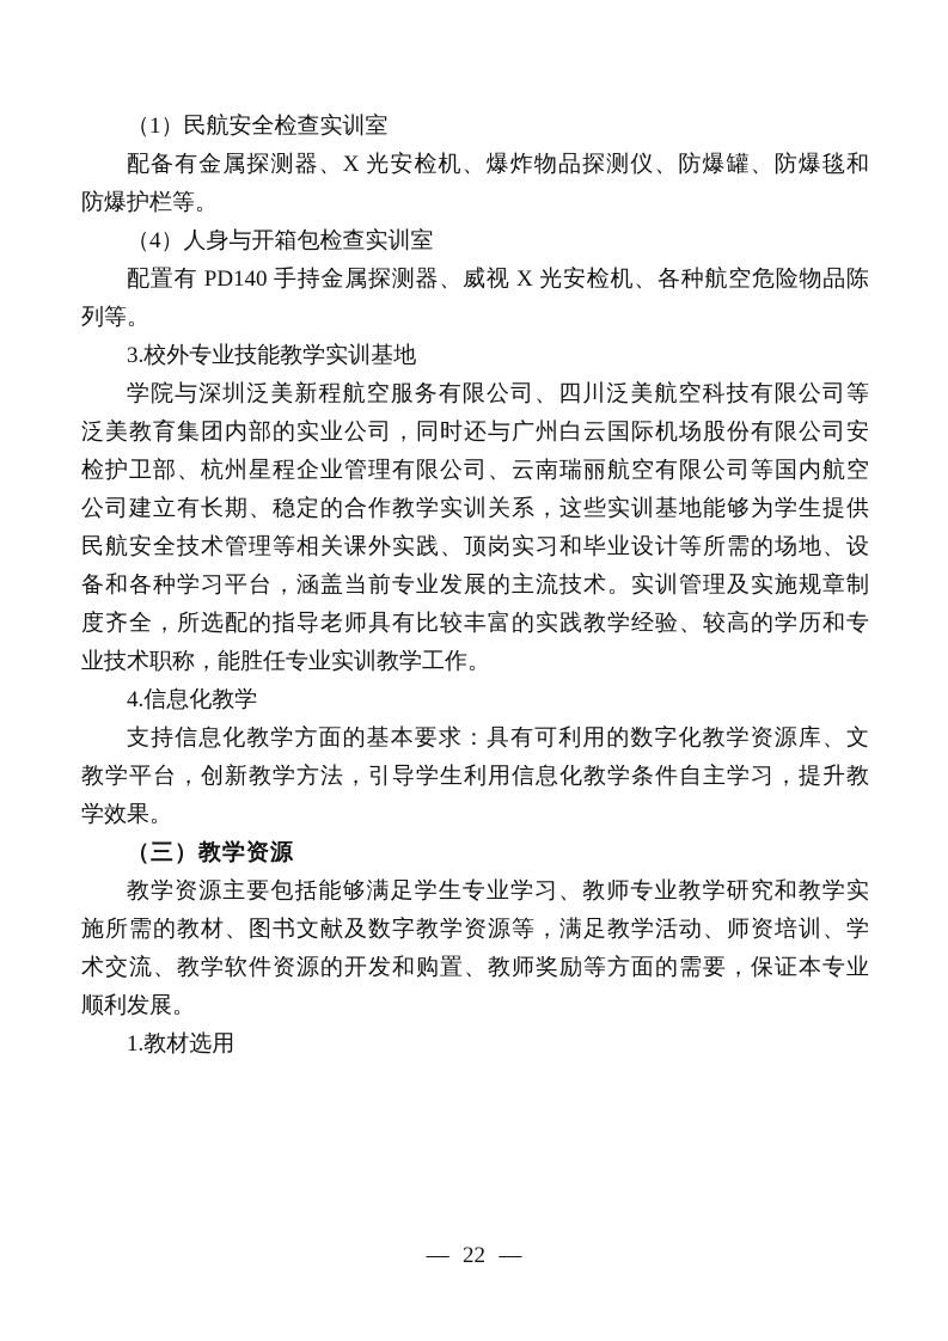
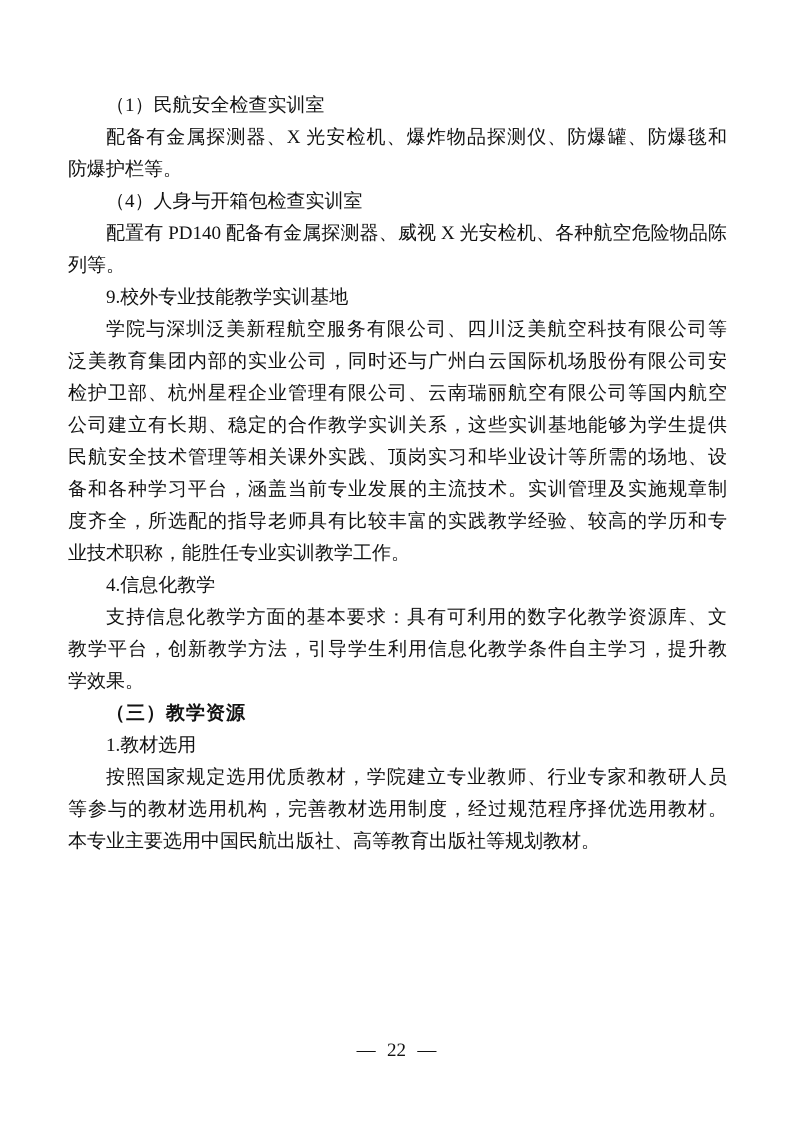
  （1）民航安全检查实训室
  配备有金属探测器、X 光安检机、爆炸物品探测仪、防爆罐、防爆毯和
  防爆护栏等。
  （4）人身与开箱包检查实训室
- 配置有 PD140 手持金属探测器、威视 X 光安检机、各种航空危险物品陈
+ 配置有 PD140 配备有金属探测器、威视 X 光安检机、各种航空危险物品陈
  列等。
- 3.校外专业技能教学实训基地
+ 9.校外专业技能教学实训基地
  学院与深圳泛美新程航空服务有限公司、四川泛美航空科技有限公司等
  泛美教育集团内部的实业公司，同时还与广州白云国际机场股份有限公司安
  检护卫部、杭州星程企业管理有限公司、云南瑞丽航空有限公司等国内航空
  公司建立有长期、稳定的合作教学实训关系，这些实训基地能够为学生提供
  民航安全技术管理等相关课外实践、顶岗实习和毕业设计等所需的场地、设
  备和各种学习平台，涵盖当前专业发展的主流技术。实训管理及实施规章制
  度齐全，所选配的指导老师具有比较丰富的实践教学经验、较高的学历和专
  业技术职称，能胜任专业实训教学工作。
  4.信息化教学
  支持信息化教学方面的基本要求：具有可利用的数字化教学资源库、文
  教学平台，创新教学方法，引导学生利用信息化教学条件自主学习，提升教
  学效果。
  （三）教学资源
- 教学资源主要包括能够满足学生专业学习、教师专业教学研究和教学实
- 施所需的教材、图书文献及数字教学资源等，满足教学活动、师资培训、学
- 术交流、教学软件资源的开发和购置、教师奖励等方面的需要，保证本专业
- 顺利发展。
  1.教材选用
+ 按照国家规定选用优质教材，学院建立专业教师、行业专家和教研人员
+ 等参与的教材选用机构，完善教材选用制度，经过规范程序择优选用教材。
+ 本专业主要选用中国民航出版社、高等教育出版社等规划教材。
  — 22 —
